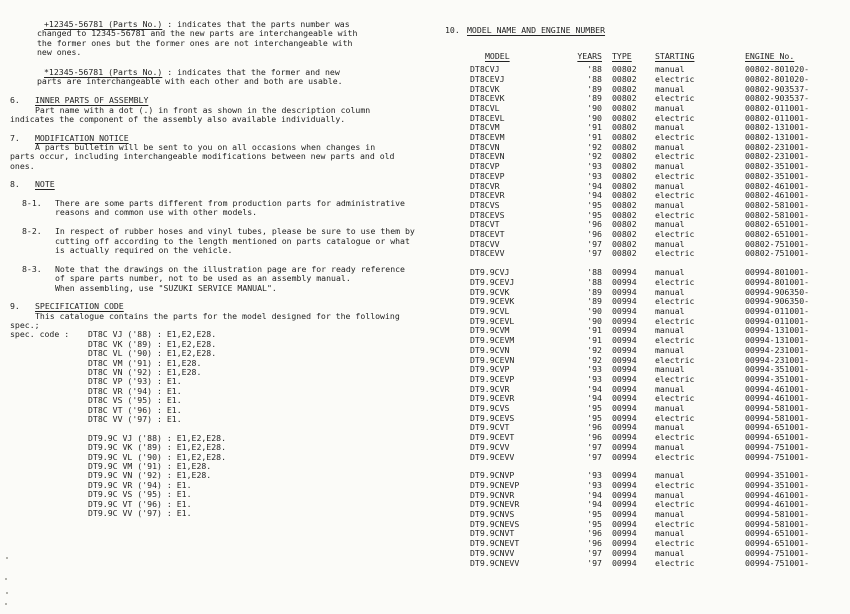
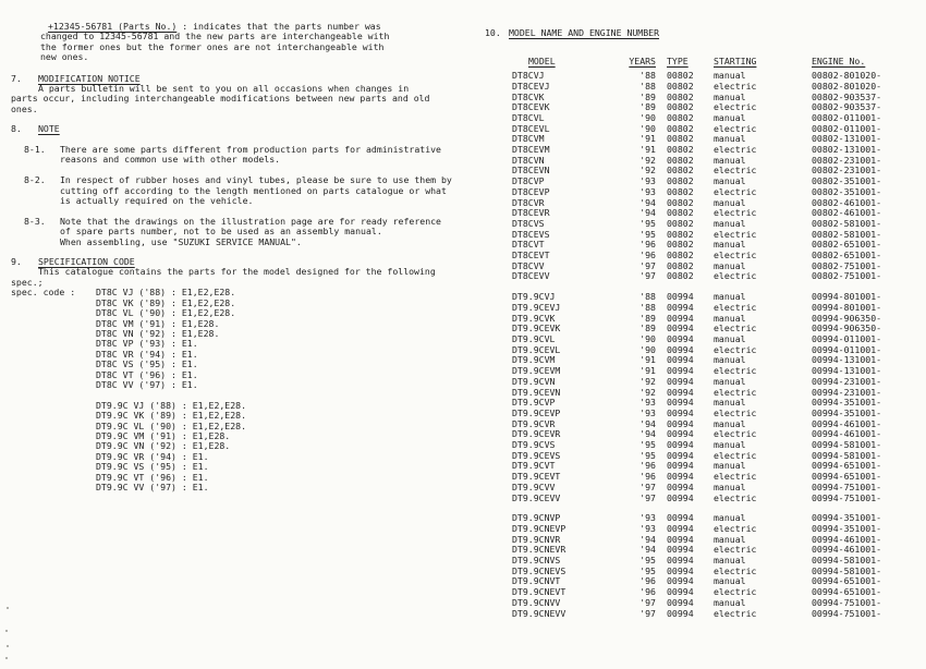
  +12345-56781 (Parts No.) : indicates that the parts number was
  changed to 12345-56781 and the new parts are interchangeable with
  the former ones but the former ones are not interchangeable with
  new ones.
- *12345-56781 (Parts No.) : indicates that the former and new
- parts are interchangeable with each other and both are usable.
- 6.
- INNER PARTS OF ASSEMBLY
- Part name with a dot (.) in front as shown in the description column
- indicates the component of the assembly also available individually.
  7.
  MODIFICATION NOTICE
  A parts bulletin will be sent to you on all occasions when changes in
  parts occur, including interchangeable modifications between new parts and old
  ones.
  8.
  NOTE
  8-1.
  There are some parts different from production parts for administrative
  reasons and common use with other models.
  8-2.
  In respect of rubber hoses and vinyl tubes, please be sure to use them by
  cutting off according to the length mentioned on parts catalogue or what
  is actually required on the vehicle.
  8-3.
  Note that the drawings on the illustration page are for ready reference
  of spare parts number, not to be used as an assembly manual.
  When assembling, use "SUZUKI SERVICE MANUAL".
  9.
  SPECIFICATION CODE
  This catalogue contains the parts for the model designed for the following
  spec.;
  spec. code :
  DT8C VJ ('88) : E1,E2,E28.
  DT8C VK ('89) : E1,E2,E28.
  DT8C VL ('90) : E1,E2,E28.
  DT8C VM ('91) : E1,E28.
  DT8C VN ('92) : E1,E28.
  DT8C VP ('93) : E1.
  DT8C VR ('94) : E1.
  DT8C VS ('95) : E1.
  DT8C VT ('96) : E1.
  DT8C VV ('97) : E1.
  DT9.9C VJ ('88) : E1,E2,E28.
  DT9.9C VK ('89) : E1,E2,E28.
  DT9.9C VL ('90) : E1,E2,E28.
  DT9.9C VM ('91) : E1,E28.
  DT9.9C VN ('92) : E1,E28.
  DT9.9C VR ('94) : E1.
  DT9.9C VS ('95) : E1.
  DT9.9C VT ('96) : E1.
  DT9.9C VV ('97) : E1.
  10.
  MODEL NAME AND ENGINE NUMBER
  MODEL
  YEARS
  TYPE
  STARTING
  ENGINE No.
  DT8CVJ
  '88
  00802
  manual
  00802-801020-
  DT8CEVJ
  '88
  00802
  electric
  00802-801020-
  DT8CVK
  '89
  00802
  manual
  00802-903537-
  DT8CEVK
  '89
  00802
  electric
  00802-903537-
  DT8CVL
  '90
  00802
  manual
  00802-011001-
  DT8CEVL
  '90
  00802
  electric
  00802-011001-
  DT8CVM
  '91
  00802
  manual
  00802-131001-
  DT8CEVM
  '91
  00802
  electric
  00802-131001-
  DT8CVN
  '92
  00802
  manual
  00802-231001-
  DT8CEVN
  '92
  00802
  electric
  00802-231001-
  DT8CVP
  '93
  00802
  manual
  00802-351001-
  DT8CEVP
  '93
  00802
  electric
  00802-351001-
  DT8CVR
  '94
  00802
  manual
  00802-461001-
  DT8CEVR
  '94
  00802
  electric
  00802-461001-
  DT8CVS
  '95
  00802
  manual
  00802-581001-
  DT8CEVS
  '95
  00802
  electric
  00802-581001-
  DT8CVT
  '96
  00802
  manual
  00802-651001-
  DT8CEVT
  '96
  00802
  electric
  00802-651001-
  DT8CVV
  '97
  00802
  manual
  00802-751001-
  DT8CEVV
  '97
  00802
  electric
  00802-751001-
  DT9.9CVJ
  '88
  00994
  manual
  00994-801001-
  DT9.9CEVJ
  '88
  00994
  electric
  00994-801001-
  DT9.9CVK
  '89
  00994
  manual
  00994-906350-
  DT9.9CEVK
  '89
  00994
  electric
  00994-906350-
  DT9.9CVL
  '90
  00994
  manual
  00994-011001-
  DT9.9CEVL
  '90
  00994
  electric
  00994-011001-
  DT9.9CVM
  '91
  00994
  manual
  00994-131001-
  DT9.9CEVM
  '91
  00994
  electric
  00994-131001-
  DT9.9CVN
  '92
  00994
  manual
  00994-231001-
  DT9.9CEVN
  '92
  00994
  electric
  00994-231001-
  DT9.9CVP
  '93
  00994
  manual
  00994-351001-
  DT9.9CEVP
  '93
  00994
  electric
  00994-351001-
  DT9.9CVR
  '94
  00994
  manual
  00994-461001-
  DT9.9CEVR
  '94
  00994
  electric
  00994-461001-
  DT9.9CVS
  '95
  00994
  manual
  00994-581001-
  DT9.9CEVS
  '95
  00994
  electric
  00994-581001-
  DT9.9CVT
  '96
  00994
  manual
  00994-651001-
  DT9.9CEVT
  '96
  00994
  electric
  00994-651001-
  DT9.9CVV
  '97
  00994
  manual
  00994-751001-
  DT9.9CEVV
  '97
  00994
  electric
  00994-751001-
  DT9.9CNVP
  '93
  00994
  manual
  00994-351001-
  DT9.9CNEVP
  '93
  00994
  electric
  00994-351001-
  DT9.9CNVR
  '94
  00994
  manual
  00994-461001-
  DT9.9CNEVR
  '94
  00994
  electric
  00994-461001-
  DT9.9CNVS
  '95
  00994
  manual
  00994-581001-
  DT9.9CNEVS
  '95
  00994
  electric
  00994-581001-
  DT9.9CNVT
  '96
  00994
  manual
  00994-651001-
  DT9.9CNEVT
  '96
  00994
  electric
  00994-651001-
  DT9.9CNVV
  '97
  00994
  manual
  00994-751001-
  DT9.9CNEVV
  '97
  00994
  electric
  00994-751001-
